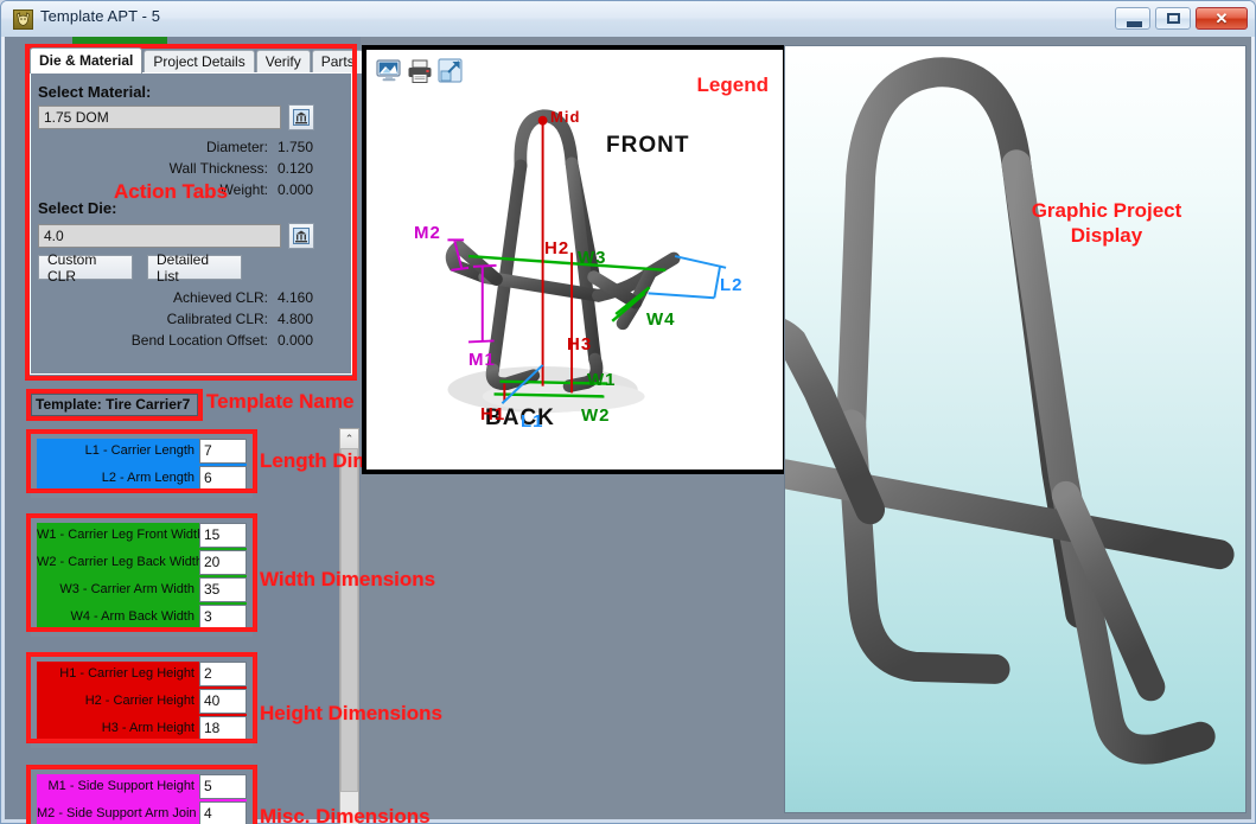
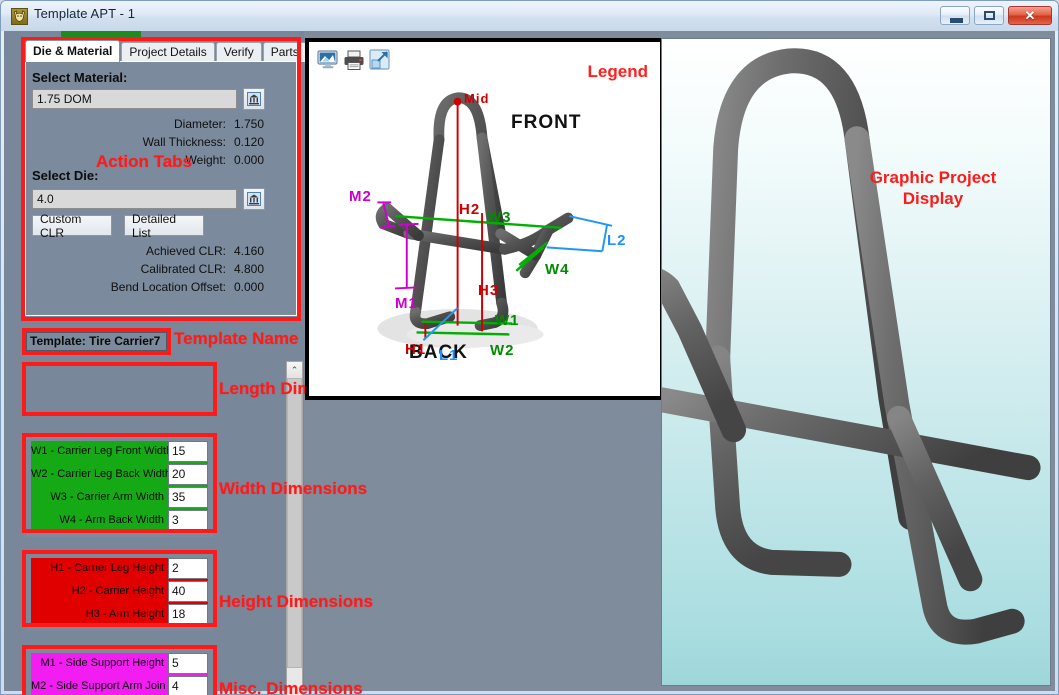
- Template APT - 5
+ Template APT - 1
  ✕
  Die & Material
  Project Details
  Verify
  Parts
  Select Material:
  1.75 DOM
  Diameter:
  1.750
  Wall Thickness:
  0.120
  Weight:
  0.000
  Select Die:
  4.0
  Custom CLR
  Detailed List
  Achieved CLR:
  4.160
  Calibrated CLR:
  4.800
  Bend Location Offset:
  0.000
  Template: Tire Carrier7
- L1 - Carrier Length
- 7
- L2 - Arm Length
- 6
  W1 - Carrier Leg Front Widt
  15
  W2 - Carrier Leg Back Widt
  20
  W3 - Carrier Arm Width
  35
  W4 - Arm Back Width
  3
  H1 - Carrier Leg Height
  2
  H2 - Carrier Height
  40
  H3 - Arm Height
  18
  M1 - Side Support Height
  5
  M2 - Side Support Arm Join
  4
  ⌃
  Action Tabs
  Template Name
  Width Dimensions
  Height Dimensions
  Misc. Dimensions
  Legend
  FRONT
  BACK
  Mid
  M2
  M1
  W3
  W4
  W1
  W2
  H2
  H3
  H1
  L1
  L2
  Graphic Project
  Display
